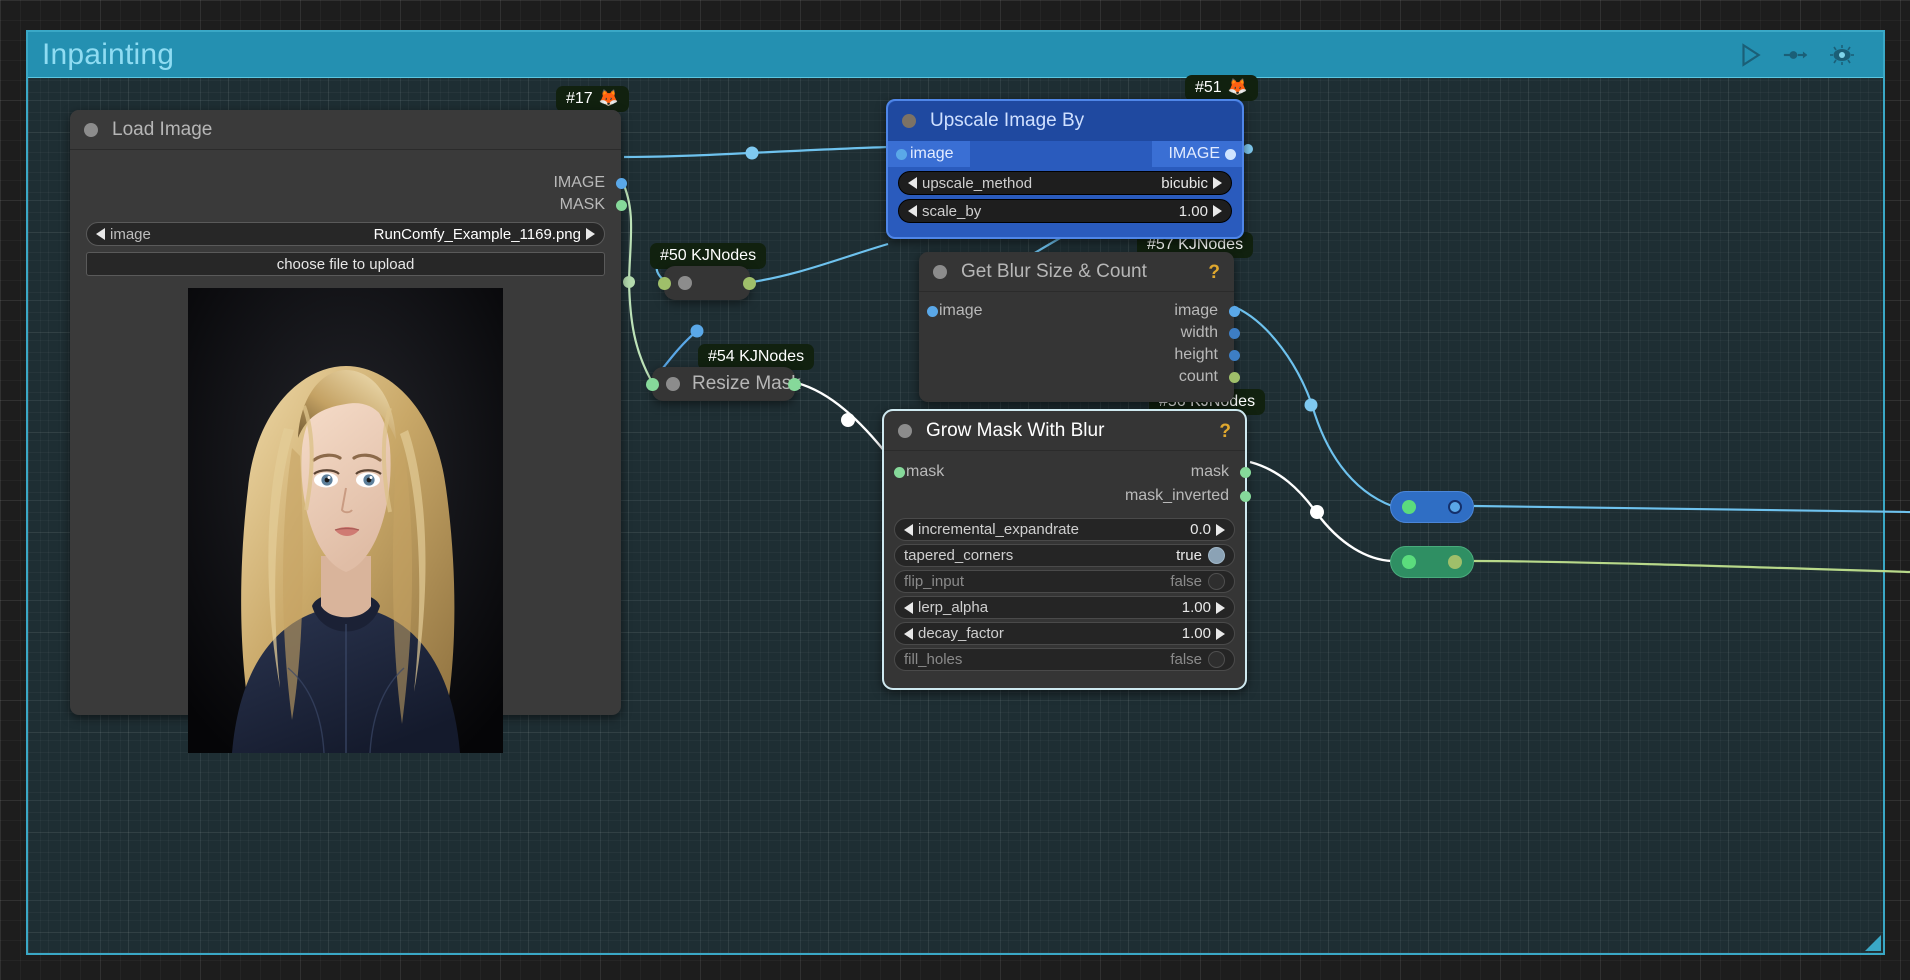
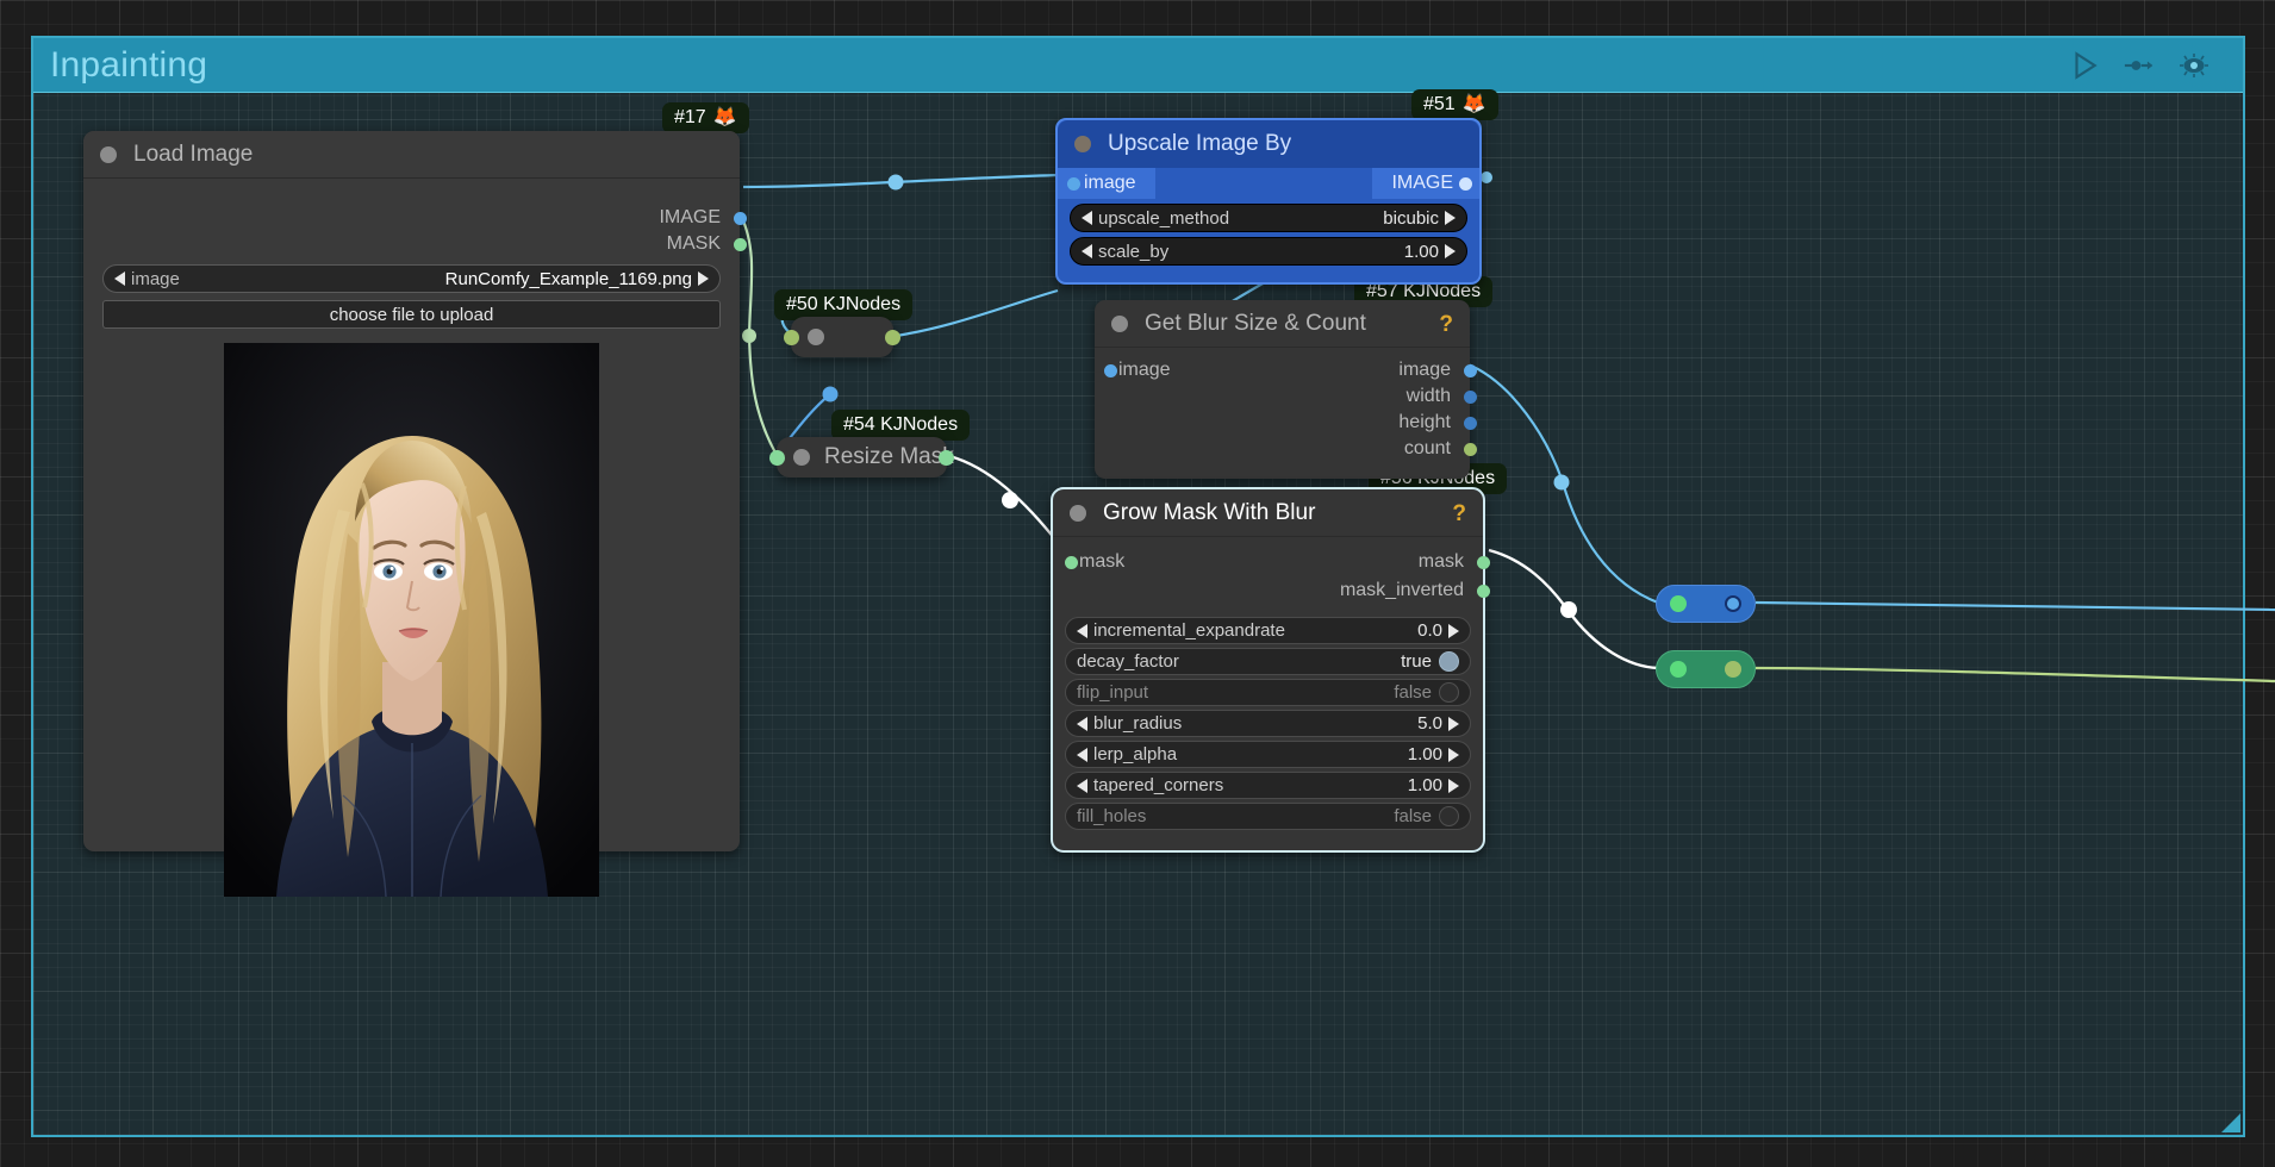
  Inpainting
  #17
  🦊
  #51
  🦊
  #57 KJNodes
  #50 KJNodes
  #54 KJNodes
  Load Image
  IMAGE
  MASK
  image
  RunComfy_Example_1169.png
  choose file to upload
  Upscale Image By
  image
  IMAGE
  upscale_method
  bicubic
  scale_by
  1.00
  Get Blur Size & Count
  ?
  image
  image
  width
  height
  count
  Grow Mask With Blur
  ?
  mask
  mask
  mask_inverted
  incremental_expandrate
  0.0
- tapered_corners
+ decay_factor
  true
  flip_input
  false
+ blur_radius
+ 5.0
  lerp_alpha
  1.00
- decay_factor
+ tapered_corners
  1.00
  fill_holes
  false
  Resize Mas
